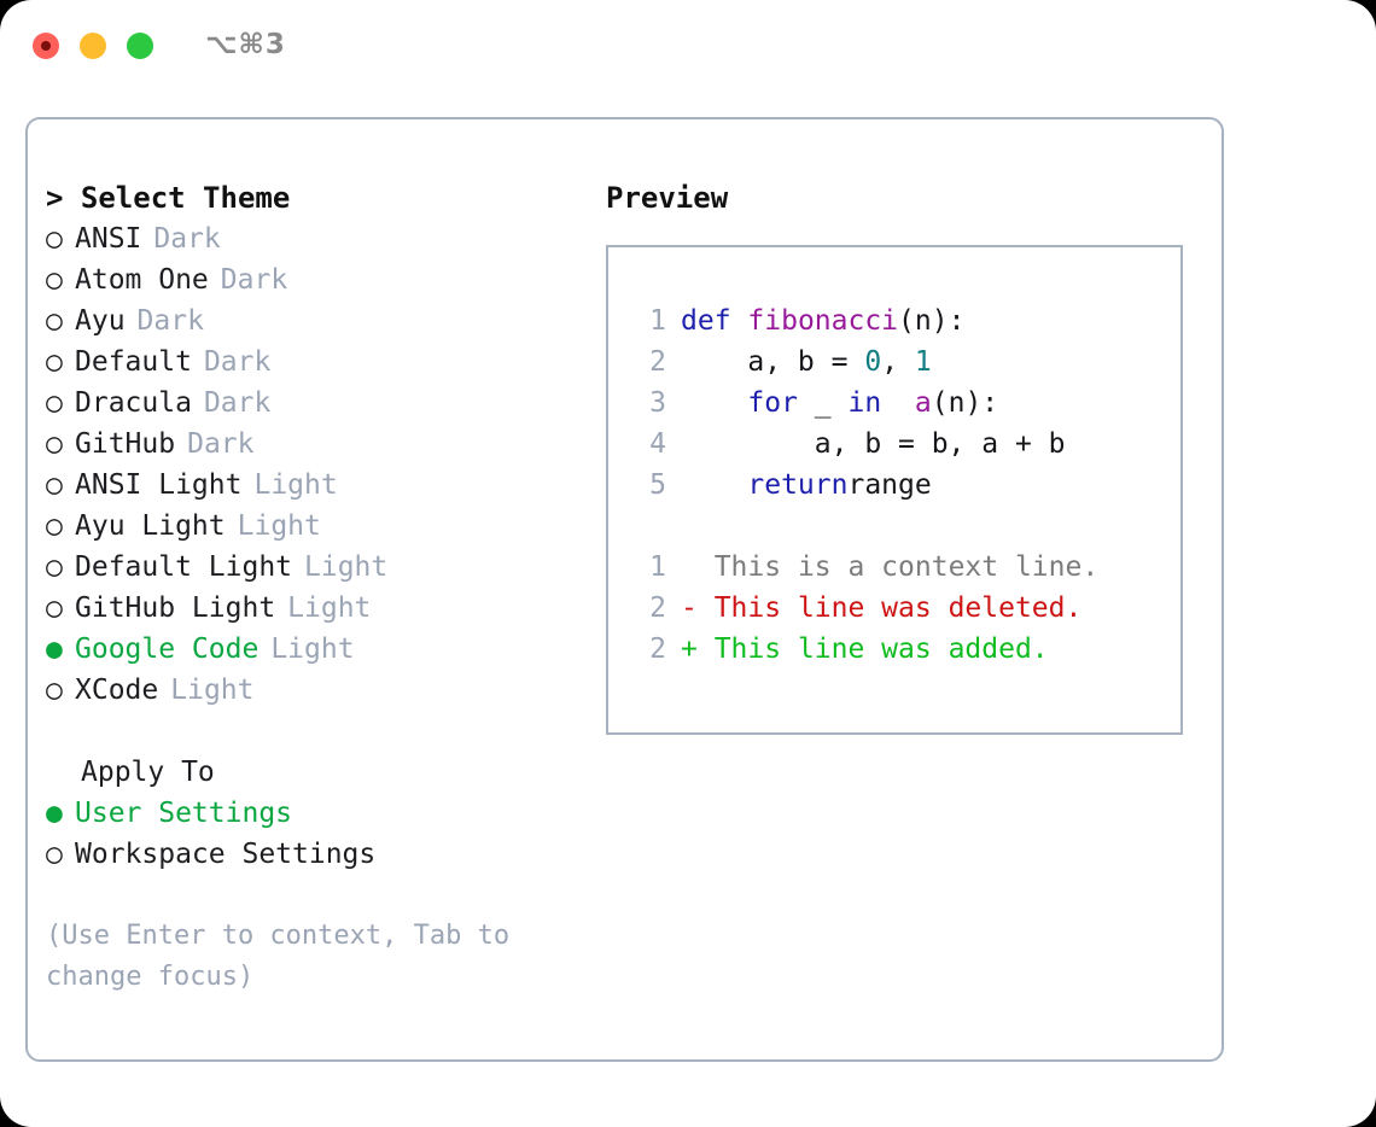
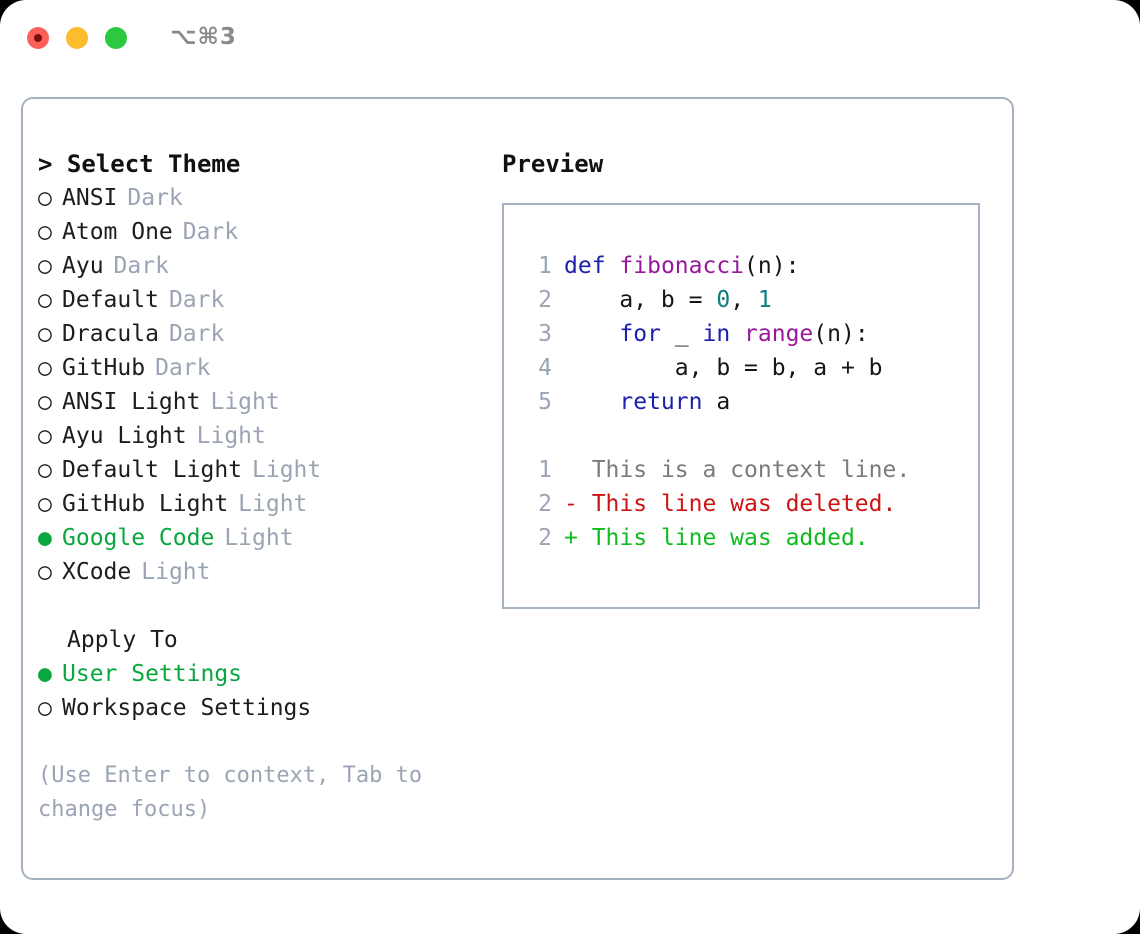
  ⌥⌘3
  > Select Theme
  ○
  ANSI
  Dark
  ○
  Atom One
  Dark
  ○
  Ayu
  Dark
  ○
  Default
  Dark
  ○
  Dracula
  Dark
  ○
  GitHub
  Dark
  ○
  ANSI Light
  Light
  ○
  Ayu Light
  Light
  ○
  Default Light
  Light
  ○
  GitHub Light
  Light
  ●
  Google Code
  Light
  ○
  XCode
  Light
  Apply To
  ●
  User Settings
  ○
  Workspace Settings
  (Use Enter to context, Tab to change focus)
  Preview
  1
  def fibonacci(n):
  2
  a, b = 0, 1
  3
- for _ in a(n):
+ for _ in range(n):
  4
  a, b = b, a + b
  5
- returnrange
+ return a
  1
  This is a context line.
  2
  -
  This line was deleted.
  2
  +
  This line was added.
